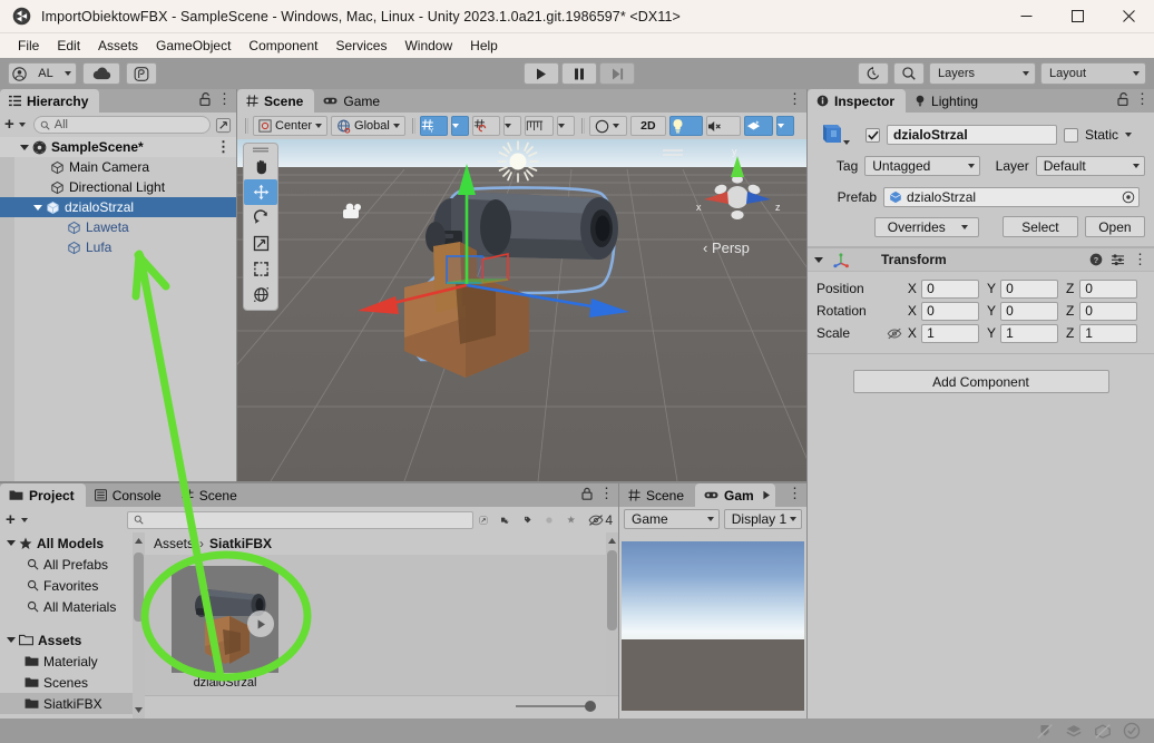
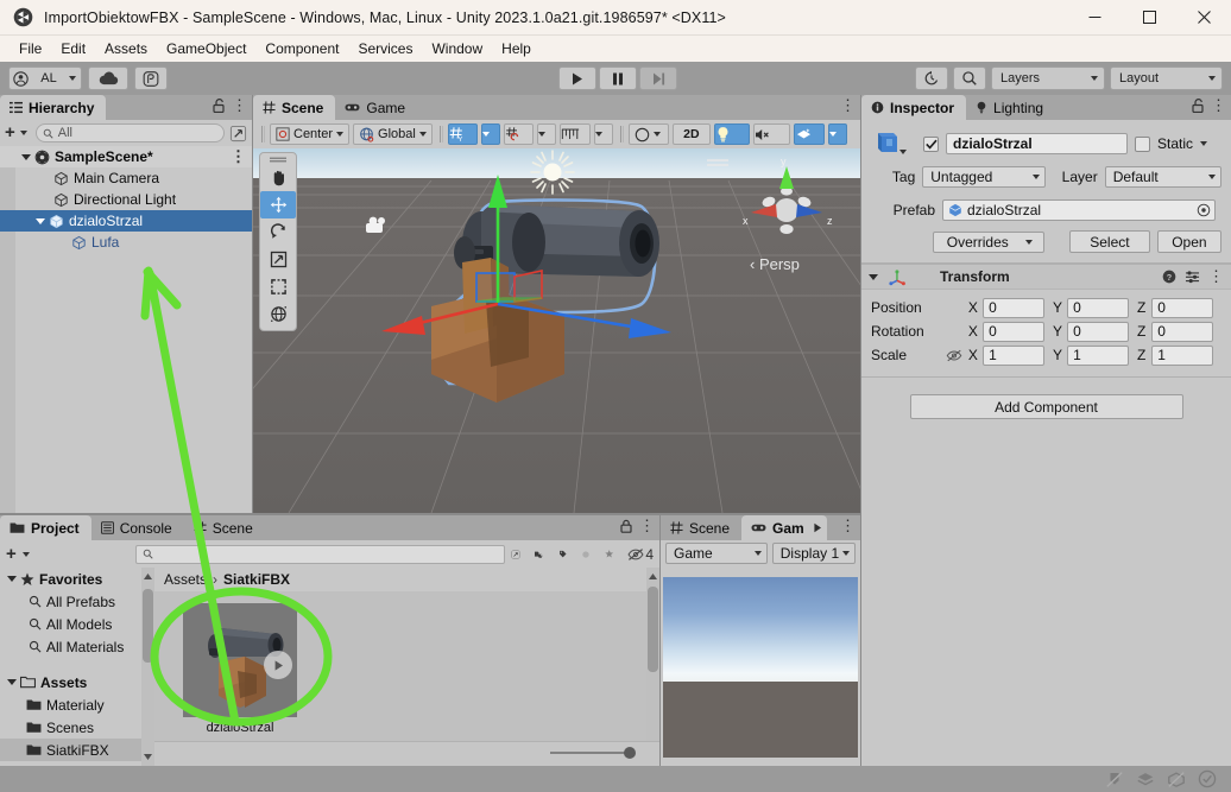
  ImportObiektowFBX - SampleScene - Windows, Mac, Linux - Unity 2023.1.0a21.git.1986597* <DX11>
  File
  Edit
  Assets
  GameObject
  Component
  Services
  Window
  Help
  AL
  Layers
  Layout
  Hierarchy
  ⋮
  +
  All
  SampleScene*
  ⋮
  Main Camera
  Directional Light
  dzialoStrzal
- Laweta
  Lufa
  Scene
  Game
  ⋮
  Center
  Global
  2D
  y
  x
  z
  ‹ Persp
  Inspector
  Lighting
  ⋮
  dzialoStrzal
  Static
  Tag
  Untagged
  Layer
  Default
  Prefab
  dzialoStrzal
  Overrides
  Select
  Open
  Transform
  ?
  ⋮
  Position
  X
  0
  Y
  0
  Z
  0
  Rotation
  X
  0
  Y
  0
  Z
  0
  Scale
  X
  1
  Y
  1
  Z
  1
  Add Component
  Project
  Console
  Scene
  ⋮
  +
  4
- All Models
+ Favorites
  All Prefabs
- Favorites
+ All Models
  All Materials
  Assets
  Materialy
  Scenes
  SiatkiFBX
  Assets
  ›
  SiatkiFBX
  dzialoStrzal
  Scene
  Gam
  ⋮
  Game
  Display 1
